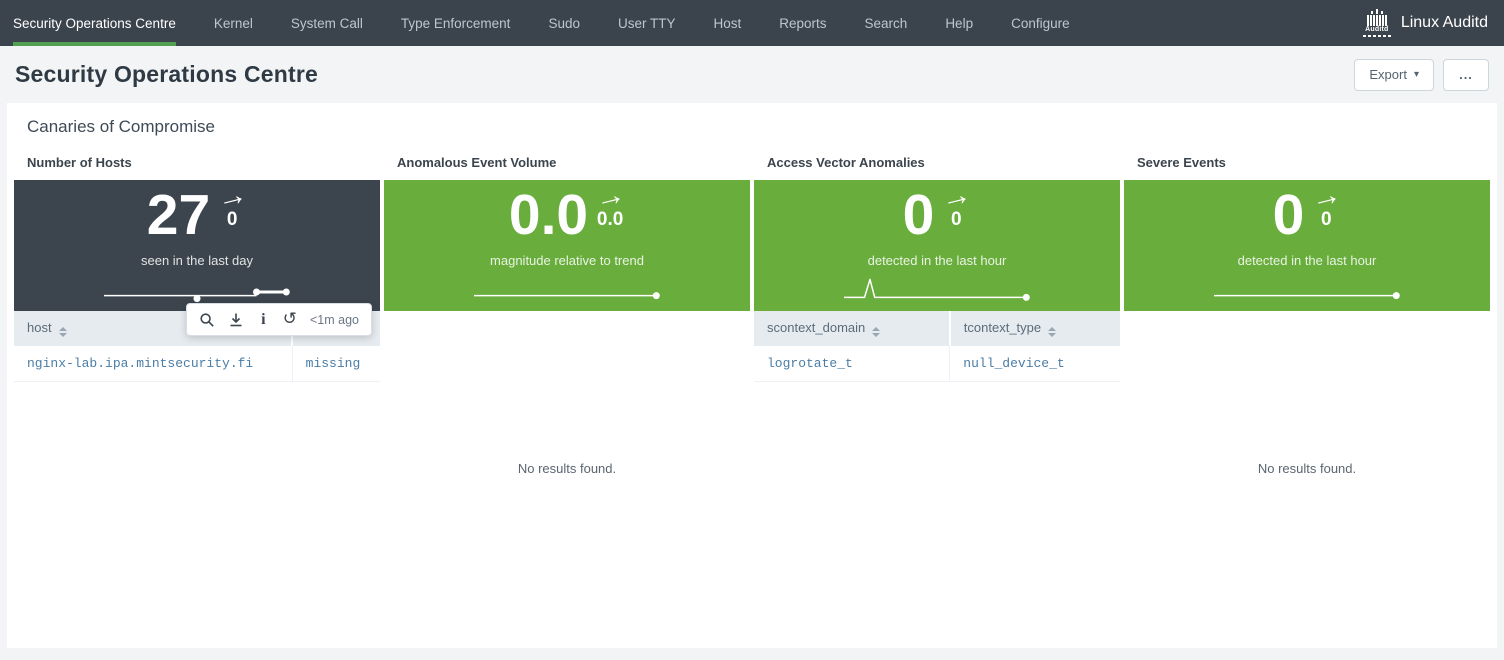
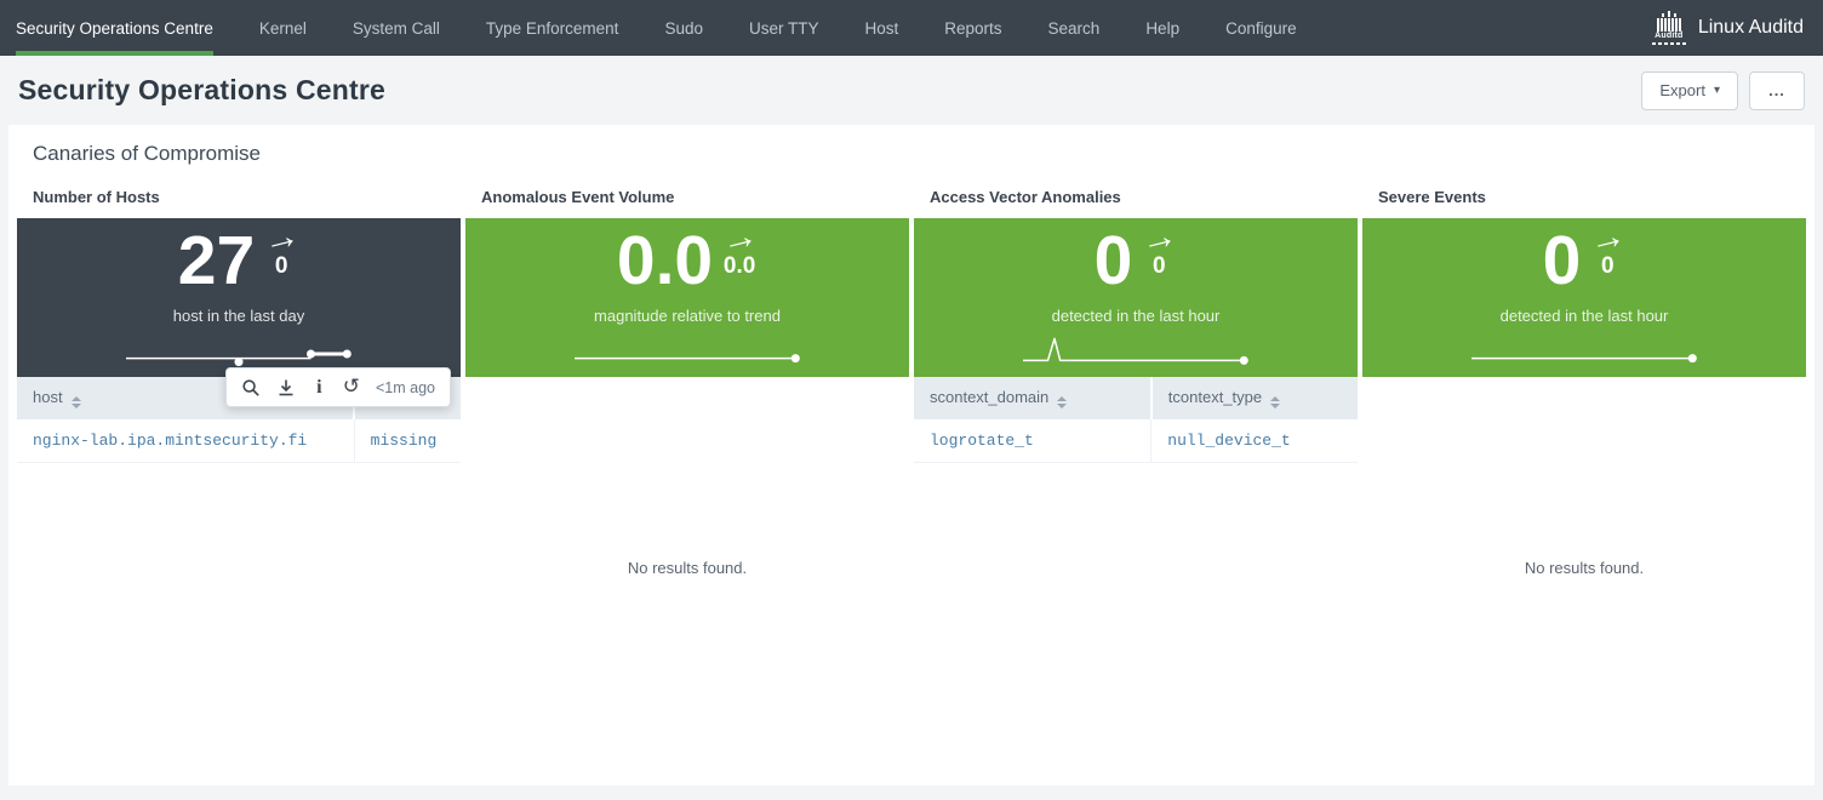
  Security Operations Centre
  Kernel
  System Call
  Type Enforcement
  Sudo
  User TTY
  Host
  Reports
  Search
  Help
  Configure
  Linux Auditd
  Security Operations Centre
  Export
  ▾
  ...
  Canaries of Compromise
  Number of Hosts
  27
  0
- seen in the last day
+ host in the last day
  i
  ↺
  <1m ago
  host
  nginx-lab.ipa.mintsecurity.fi	missing
  Anomalous Event Volume
  0.0
  0.0
  magnitude relative to trend
  No results found.
  Access Vector Anomalies
  0
  0
  detected in the last hour
  scontext_domain	tcontext_type
  logrotate_t	null_device_t
  Severe Events
  0
  0
  detected in the last hour
  No results found.
